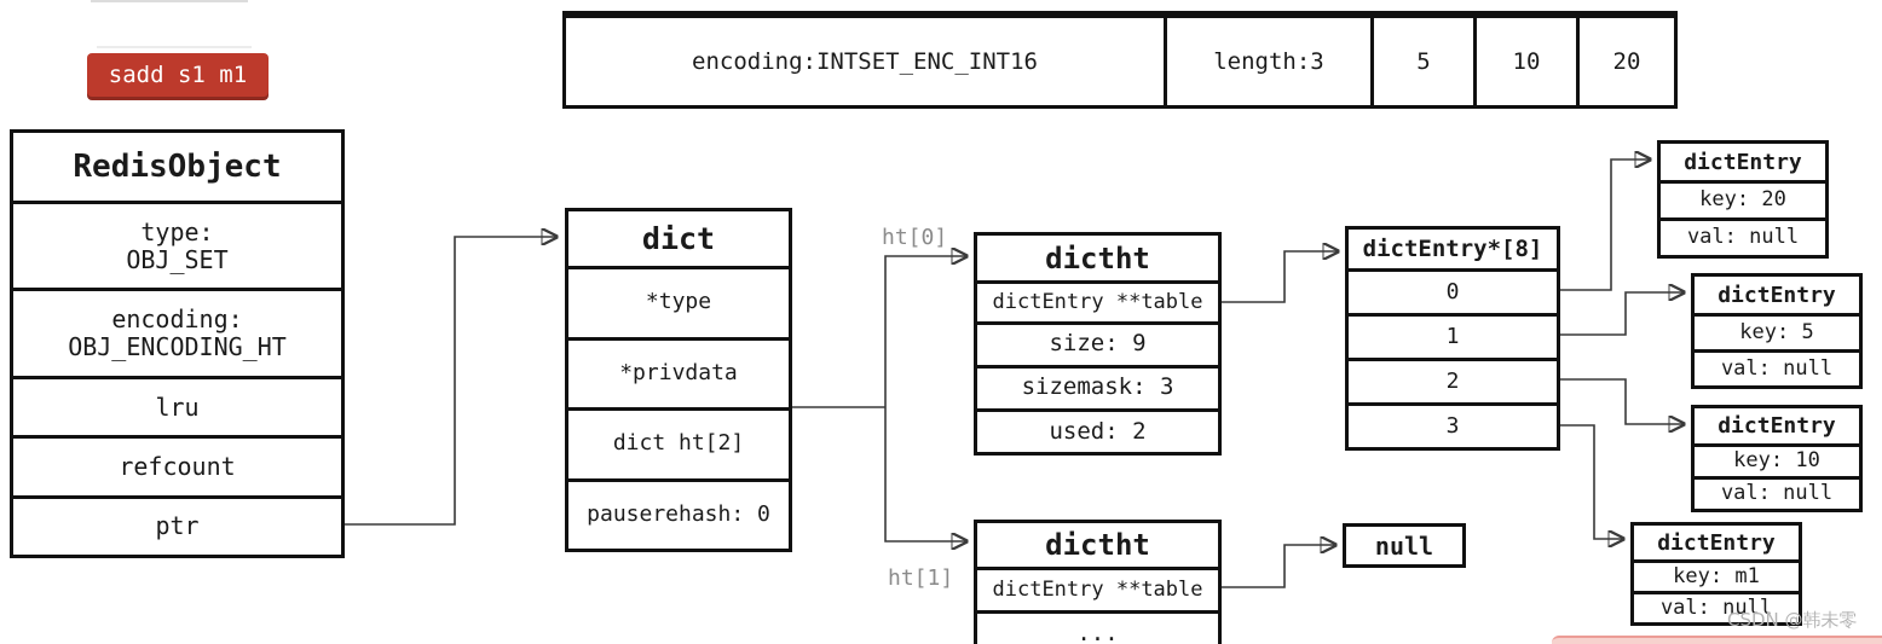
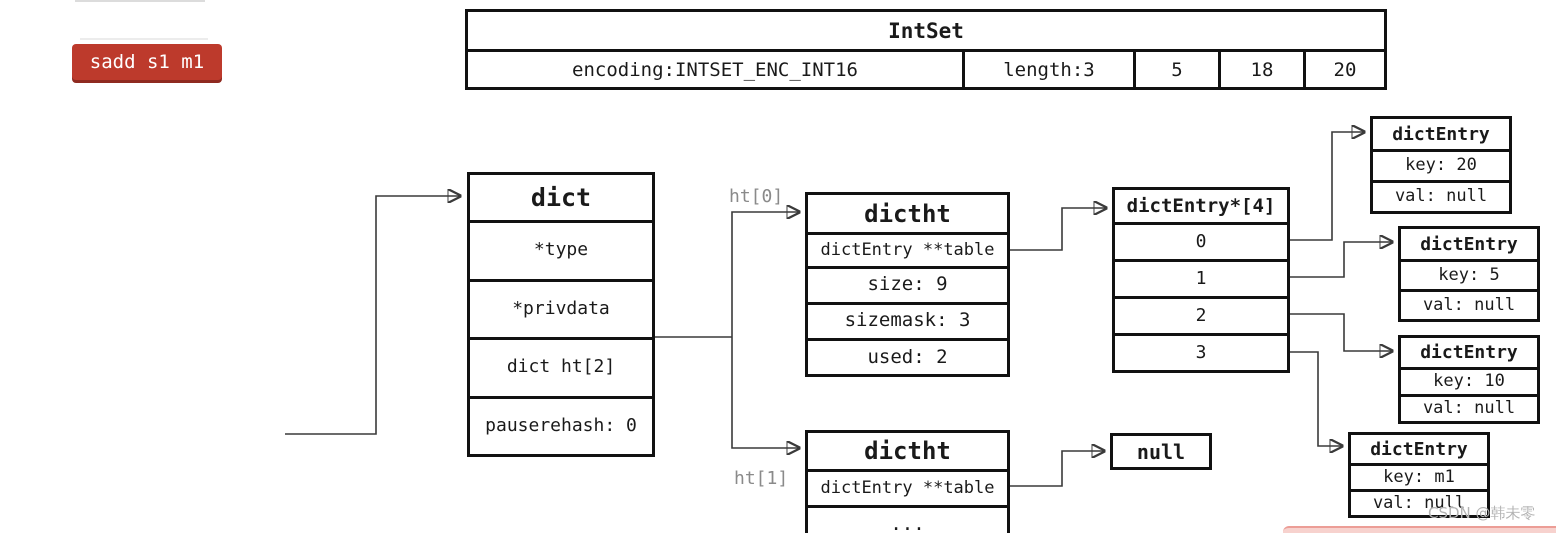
  sadd s1 m1
+ IntSet
  encoding:INTSET_ENC_INT16
  length:3
  5
- 10
+ 18
  20
- RedisObject
- type:
- OBJ_SET
- encoding:
- OBJ_ENCODING_HT
- lru
- refcount
- ptr
  dict
  *type
  *privdata
  dict ht[2]
  pauserehash: 0
  ht[0]
  dictht
  dictEntry **table
  size: 9
  sizemask: 3
  used: 2
  ht[1]
  dictht
  dictEntry **table
  ...
- dictEntry*[8]
+ dictEntry*[4]
  0
  1
  2
  3
  dictEntry
  key: 20
  val: null
  dictEntry
  key: 5
  val: null
  dictEntry
  key: 10
  val: null
  dictEntry
  key: m1
  val: null
  null
  CSDN @韩未零
